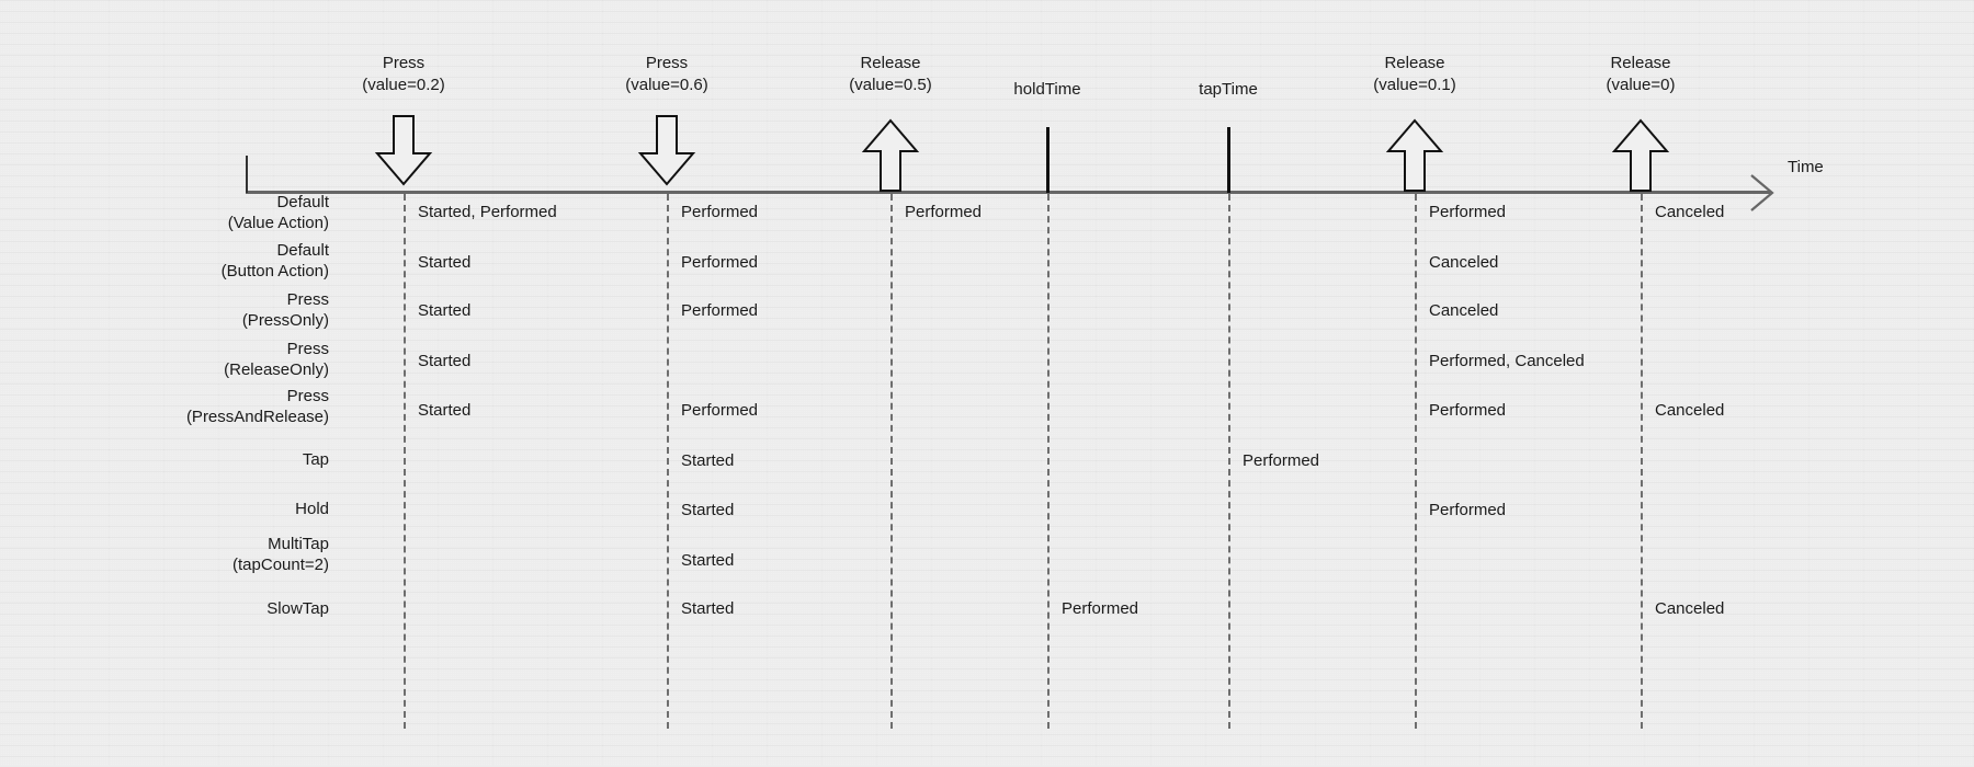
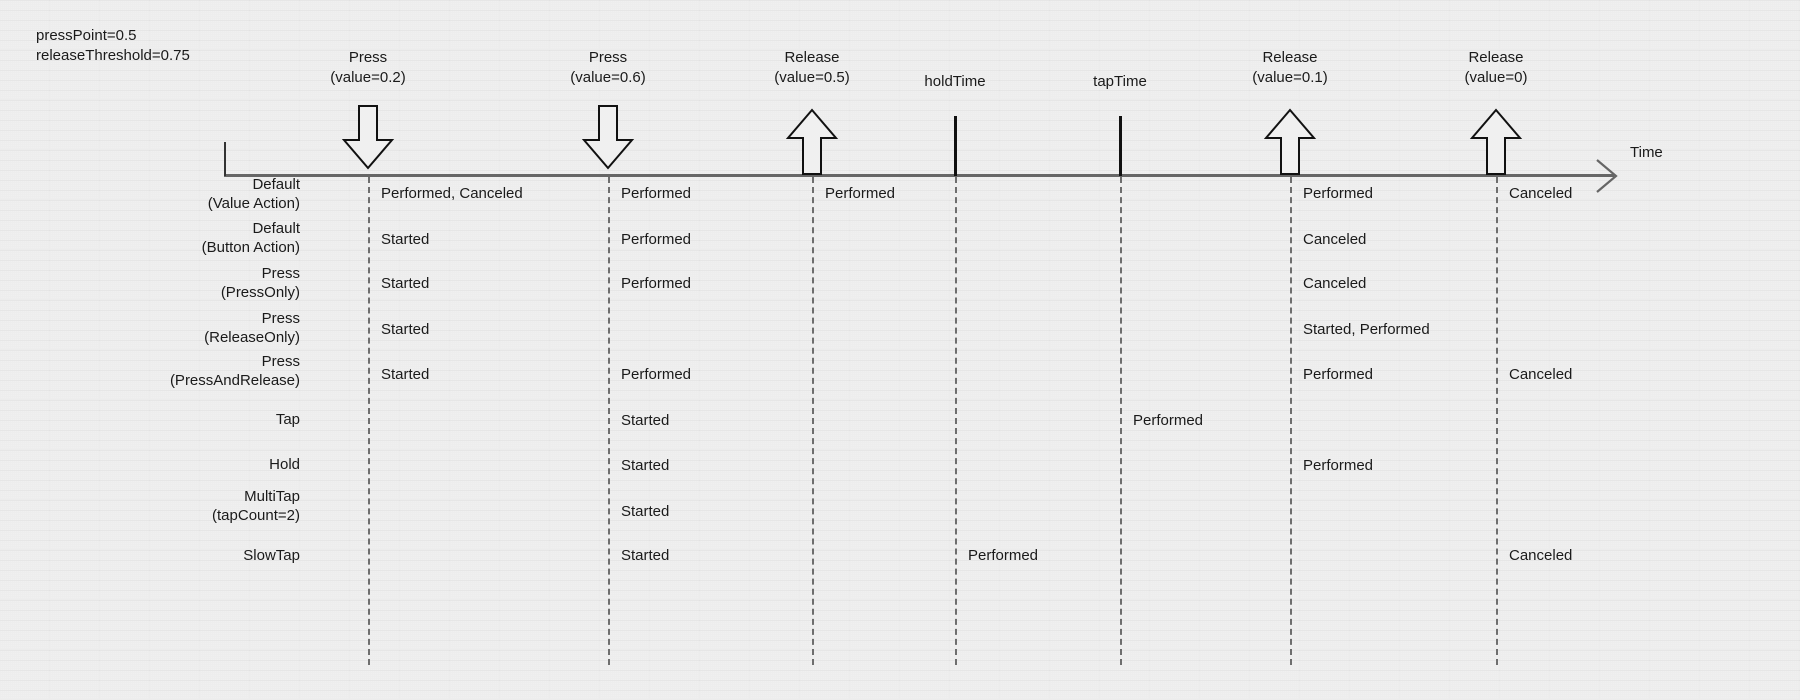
+ pressPoint=0.5
+ releaseThreshold=0.75
  Time
  Press
  (value=0.2)
  Press
  (value=0.6)
  Release
  (value=0.5)
  holdTime
  tapTime
  Release
  (value=0.1)
  Release
  (value=0)
  Default
  (Value Action)
- Started, Performed
+ Performed, Canceled
  Performed
  Performed
  Performed
  Canceled
  Default
  (Button Action)
  Started
  Performed
  Canceled
  Press
  (PressOnly)
  Started
  Performed
  Canceled
  Press
  (ReleaseOnly)
  Started
- Performed, Canceled
+ Started, Performed
  Press
  (PressAndRelease)
  Started
  Performed
  Performed
  Canceled
  Tap
  Started
  Performed
  Hold
  Started
  Performed
  MultiTap
  (tapCount=2)
  Started
  SlowTap
  Started
  Performed
  Canceled
